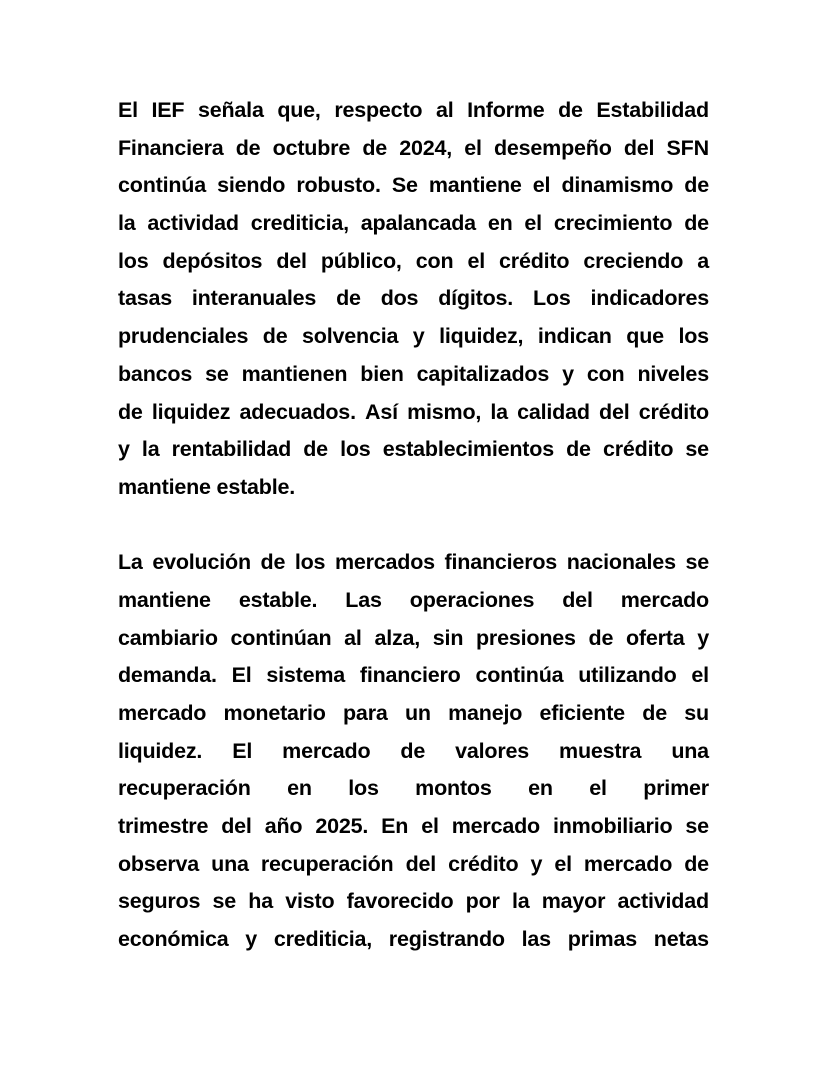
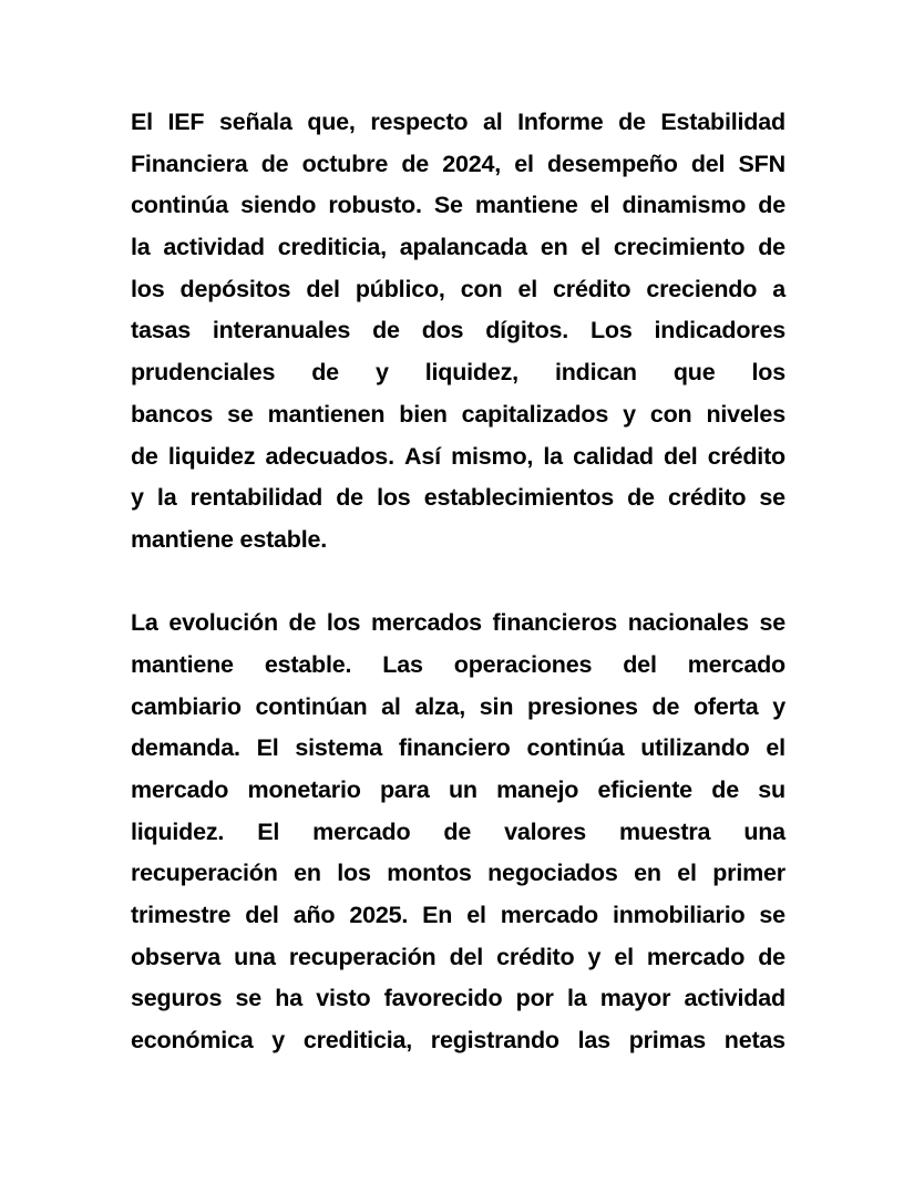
  El
  IEF
  señala
  que,
  respecto
  al
  Informe
  de
  Estabilidad
  Financiera
  de
  octubre
  de
  2024,
  el
  desempeño
  del
  SFN
  continúa
  siendo
  robusto.
  Se
  mantiene
  el
  dinamismo
  de
  la
  actividad
  crediticia,
  apalancada
  en
  el
  crecimiento
  de
  los
  depósitos
  del
  público,
  con
  el
  crédito
  creciendo
  a
  tasas
  interanuales
  de
  dos
  dígitos.
  Los
  indicadores
  prudenciales
  de
- solvencia
  y
  liquidez,
  indican
  que
  los
  bancos
  se
  mantienen
  bien
  capitalizados
  y
  con
  niveles
  de
  liquidez
  adecuados.
  Así
  mismo,
  la
  calidad
  del
  crédito
  y
  la
  rentabilidad
  de
  los
  establecimientos
  de
  crédito
  se
  mantiene estable.
  La
  evolución
  de
  los
  mercados
  financieros
  nacionales
  se
  mantiene
  estable.
  Las
  operaciones
  del
  mercado
  cambiario
  continúan
  al
  alza,
  sin
  presiones
  de
  oferta
  y
  demanda.
  El
  sistema
  financiero
  continúa
  utilizando
  el
  mercado
  monetario
  para
  un
  manejo
  eficiente
  de
  su
  liquidez.
  El
  mercado
  de
  valores
  muestra
  una
  recuperación
  en
  los
  montos
+ negociados
  en
  el
  primer
  trimestre
  del
  año
  2025.
  En
  el
  mercado
  inmobiliario
  se
  observa
  una
  recuperación
  del
  crédito
  y
  el
  mercado
  de
  seguros
  se
  ha
  visto
  favorecido
  por
  la
  mayor
  actividad
  económica
  y
  crediticia,
  registrando
  las
  primas
  netas
